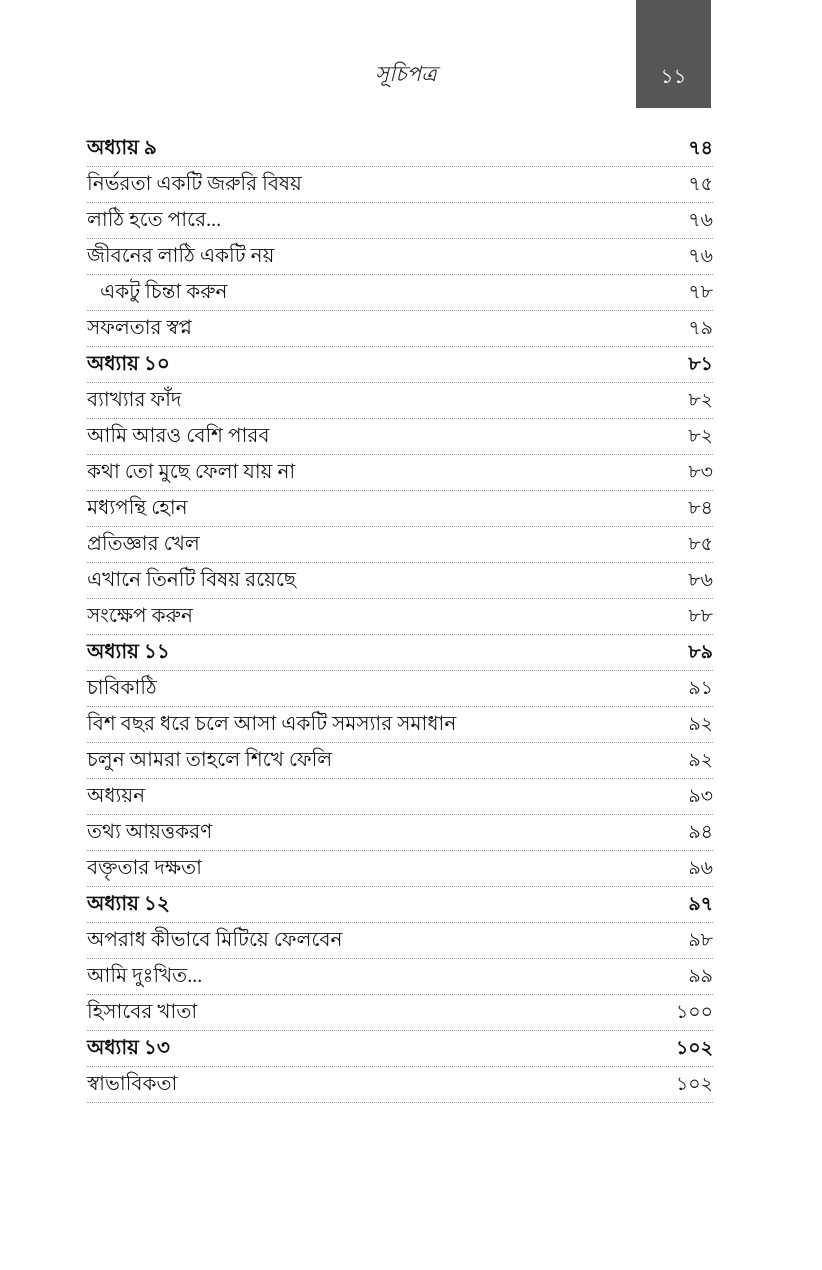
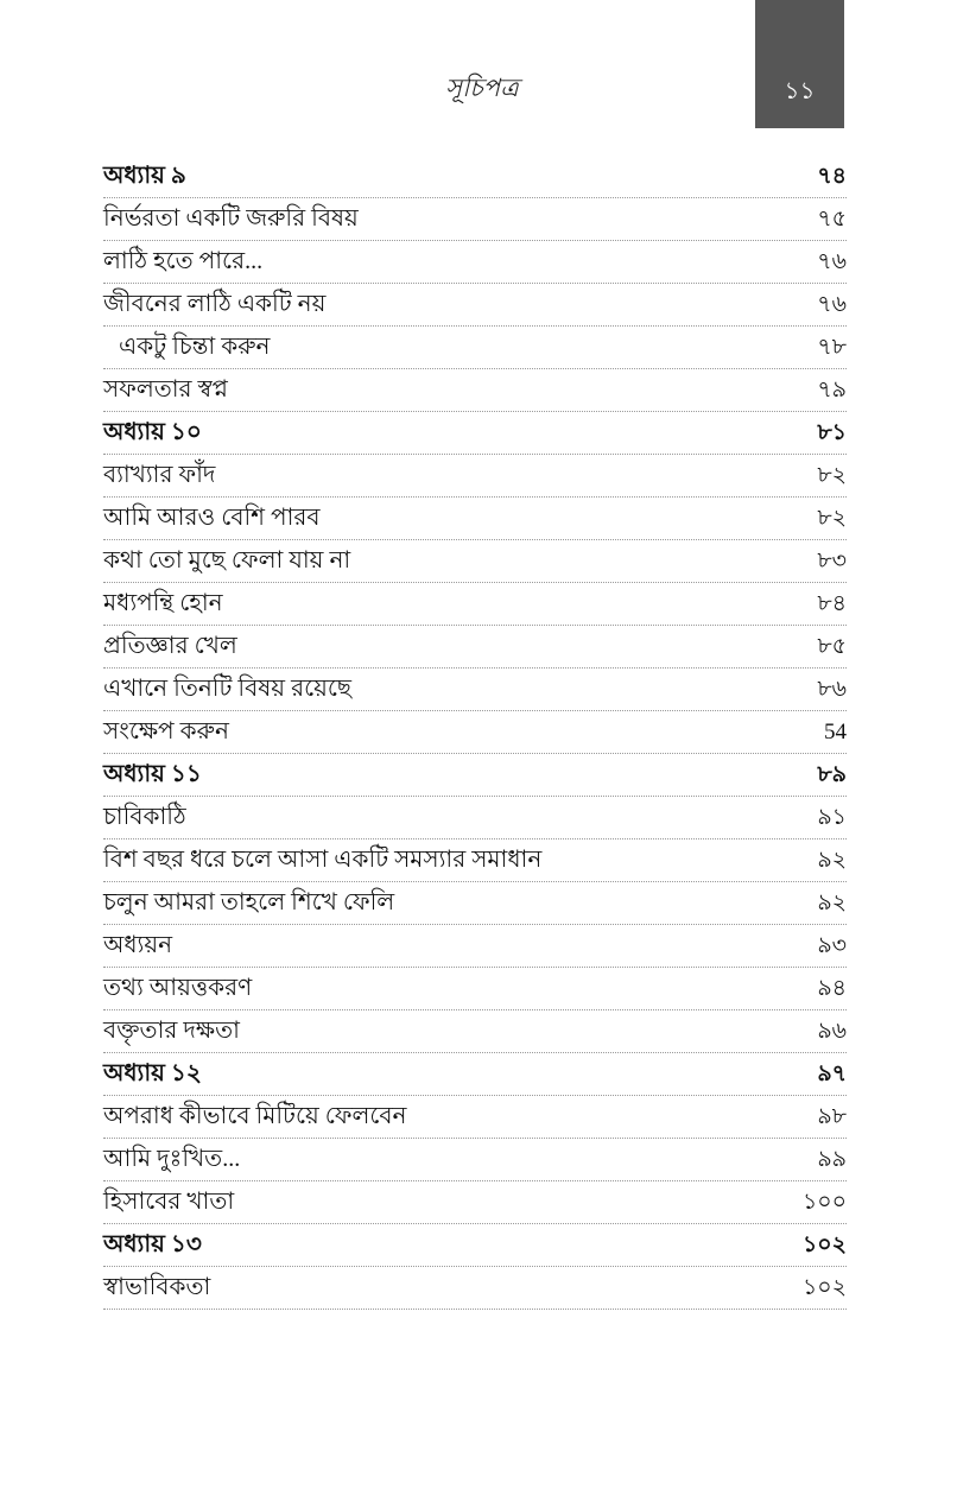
  সূচিপত্র
  ১১
  অধ্যায় ৯
  ৭৪
  নির্ভরতা একটি জরুরি বিষয়
  ৭৫
  লাঠি হতে পারে...
  ৭৬
  জীবনের লাঠি একটি নয়
  ৭৬
  একটু চিন্তা করুন
  ৭৮
  সফলতার স্বপ্ন
  ৭৯
  অধ্যায় ১০
  ৮১
  ব্যাখ্যার ফাঁদ
  ৮২
  আমি আরও বেশি পারব
  ৮২
  কথা তো মুছে ফেলা যায় না
  ৮৩
  মধ্যপন্থি হোন
  ৮৪
  প্রতিজ্ঞার খেল
  ৮৫
  এখানে তিনটি বিষয় রয়েছে
  ৮৬
  সংক্ষেপ করুন
- ৮৮
+ 54
  অধ্যায় ১১
  ৮৯
  চাবিকাঠি
  ৯১
  বিশ বছর ধরে চলে আসা একটি সমস্যার সমাধান
  ৯২
  চলুন আমরা তাহলে শিখে ফেলি
  ৯২
  অধ্যয়ন
  ৯৩
  তথ্য আয়ত্তকরণ
  ৯৪
  বক্তৃতার দক্ষতা
  ৯৬
  অধ্যায় ১২
  ৯৭
  অপরাধ কীভাবে মিটিয়ে ফেলবেন
  ৯৮
  আমি দুঃখিত...
  ৯৯
  হিসাবের খাতা
  ১০০
  অধ্যায় ১৩
  ১০২
  স্বাভাবিকতা
  ১০২
